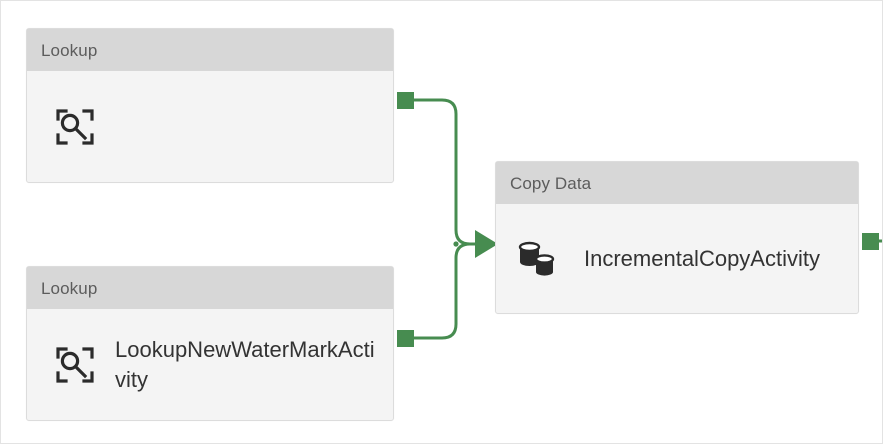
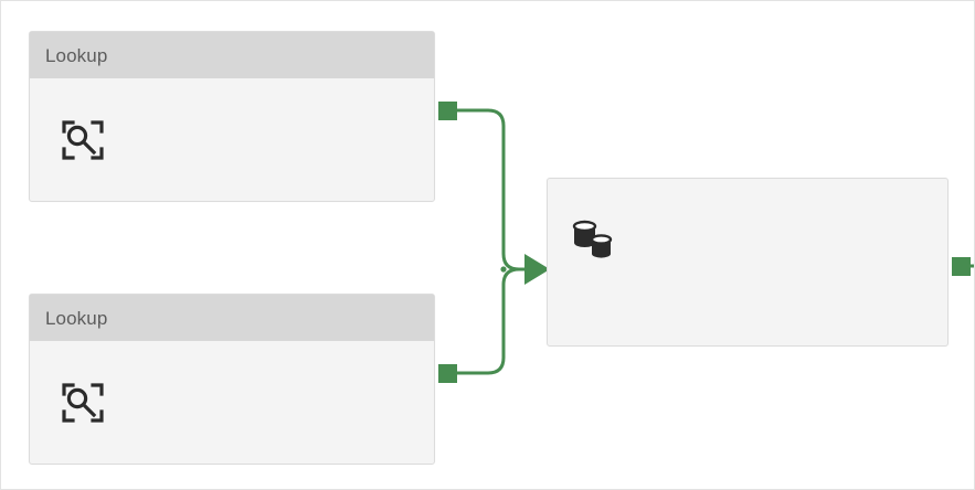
  Lookup
  Lookup
- LookupNewWaterMarkActivity
- Copy Data
- IncrementalCopyActivity
